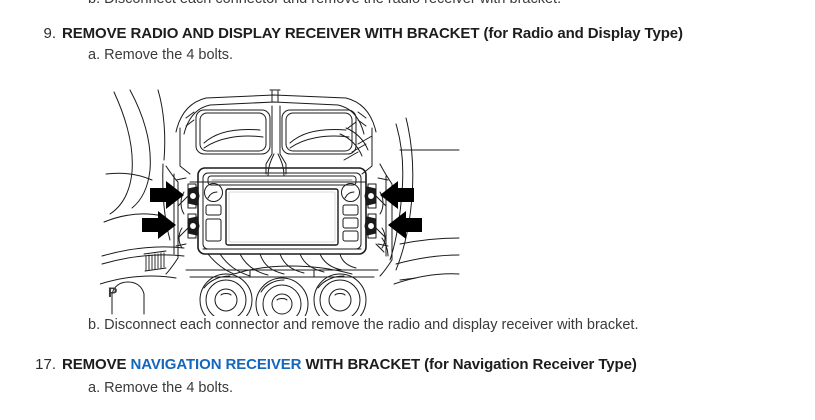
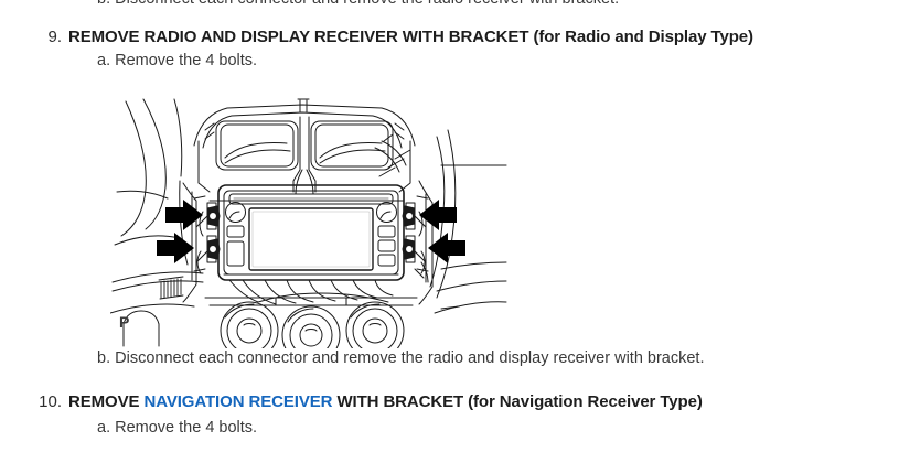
  9.
  REMOVE RADIO AND DISPLAY RECEIVER WITH BRACKET (for Radio and Display Type)
  a. Remove the 4 bolts.
  P
  b. Disconnect each connector and remove the radio and display receiver with bracket.
- 17.
+ 10.
  REMOVE NAVIGATION RECEIVER WITH BRACKET (for Navigation Receiver Type)
  a. Remove the 4 bolts.
